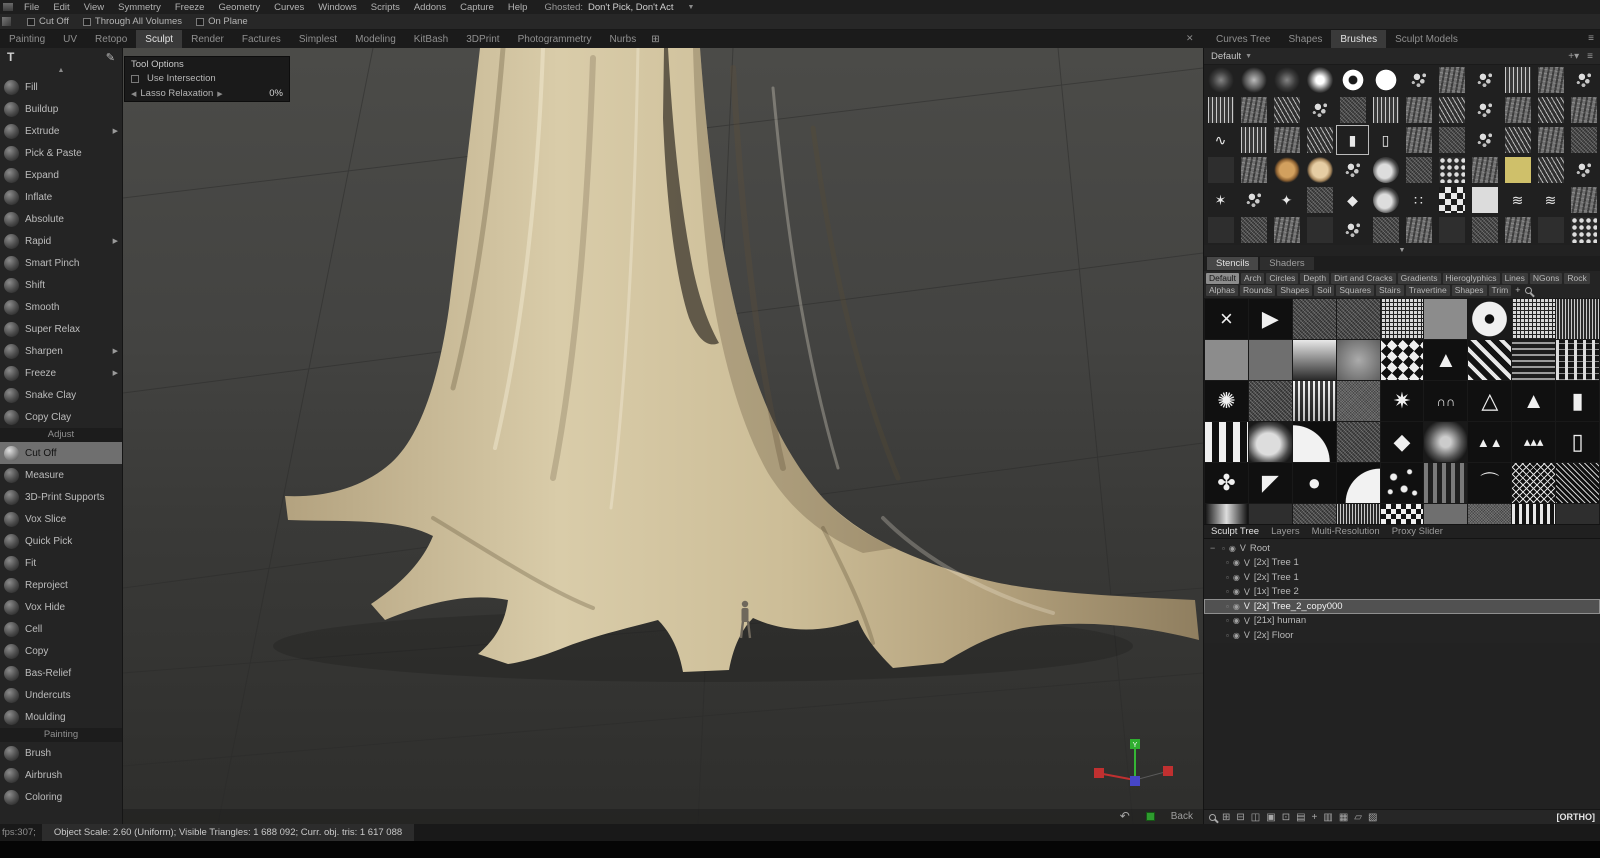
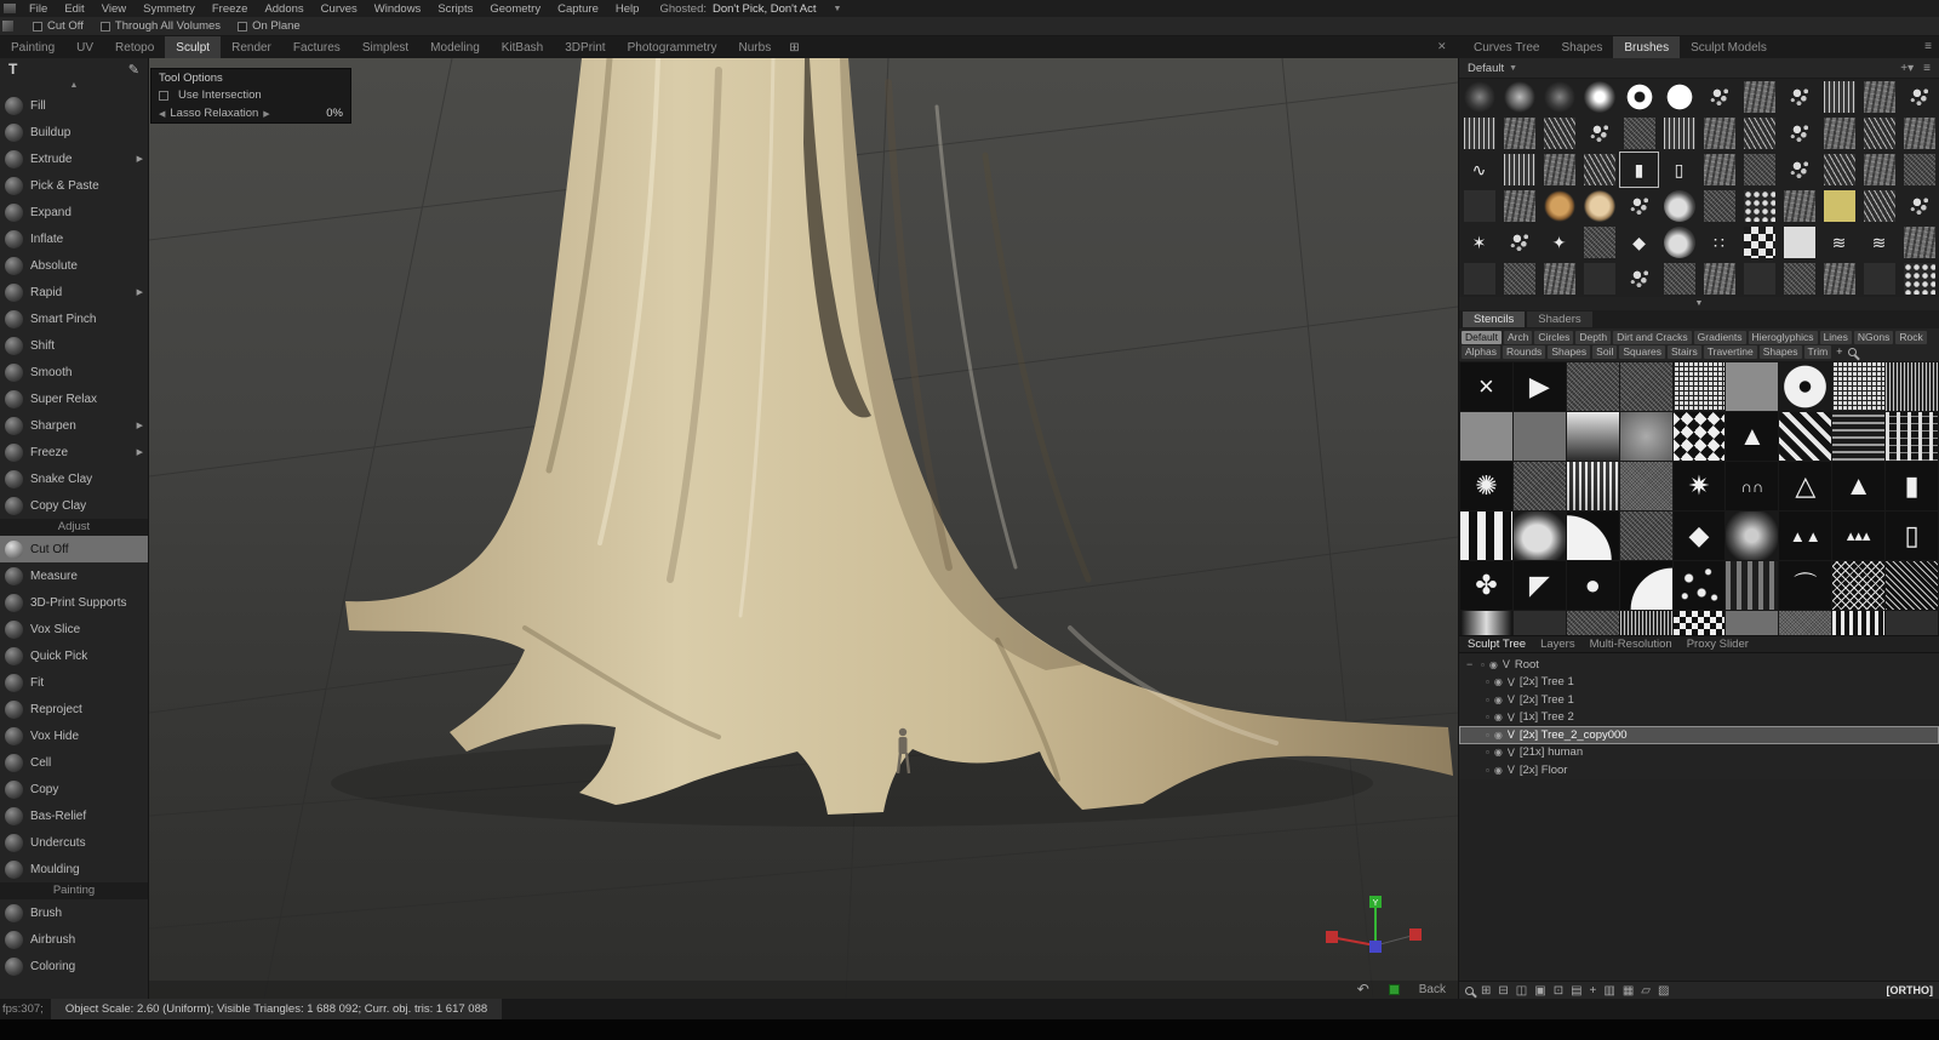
  File
  Edit
  View
  Symmetry
  Freeze
- Geometry
+ Addons
  Curves
  Windows
  Scripts
- Addons
+ Geometry
  Capture
  Help
  Ghosted:
  Don't Pick, Don't Act
  Cut Off
  Through All Volumes
  On Plane
  Painting
  UV
  Retopo
  Sculpt
  Render
  Factures
  Simplest
  Modeling
  KitBash
  3DPrint
  Photogrammetry
  Nurbs
  ⊞
  ✕
  Curves Tree
  Shapes
  Brushes
  Sculpt Models
  ≡
  T
  ✎
  Fill
  Buildup
  Extrude
  Pick & Paste
  Expand
  Inflate
  Absolute
  Rapid
  Smart Pinch
  Shift
  Smooth
  Super Relax
  Sharpen
  Freeze
  Snake Clay
  Copy Clay
  Adjust
  Cut Off
  Measure
  3D-Print Supports
  Vox Slice
  Quick Pick
  Fit
  Reproject
  Vox Hide
  Cell
  Copy
  Bas-Relief
  Undercuts
  Moulding
  Painting
  Brush
  Airbrush
  Coloring
  Tool Options
  Use Intersection
  Lasso Relaxation
  0%
  ↶
  Back
  Default
  +▾
  ≡
  ∿
  ▮
  ▯
  ✶
  ✦
  ◆
  ∷
  ≋
  ≋
  Stencils
  Shaders
  Default
  Arch
  Circles
  Depth
  Dirt and Cracks
  Gradients
  Hieroglyphics
  Lines
  NGons
  Rock
  Alphas
  Rounds
  Shapes
  Soil
  Squares
  Stairs
  Travertine
  Shapes
  Trim
  +
  ×
  ▶
  ▲
  ✺
  ✷
  ∩∩
  △
  ▲
  ▮
  ◆
  ▲▲
  ▴▴▴
  ▯
  ✤
  ◤
  ●
  ⌒
  Sculpt Tree
  Layers
  Multi-Resolution
  Proxy Slider
  −
  ▫
  ◉
  V
  Root
  ▫
  ◉
  V
  [2x] Tree 1
  ▫
  ◉
  V
  [2x] Tree 1
  ▫
  ◉
  V
  [1x] Tree 2
  ◉
  V
  [2x] Tree_2_copy000
  ▫
  ◉
  V
  [21x] human
  ▫
  ◉
  V
  [2x] Floor
  ⊞
  ⊟
  ◫
  ▣
  ⊡
  ▤
  +
  ▥
  ▦
  ▱
  ▨
  [ORTHO]
  fps:307;
  Object Scale: 2.60 (Uniform); Visible Triangles: 1 688 092; Curr. obj. tris: 1 617 088
